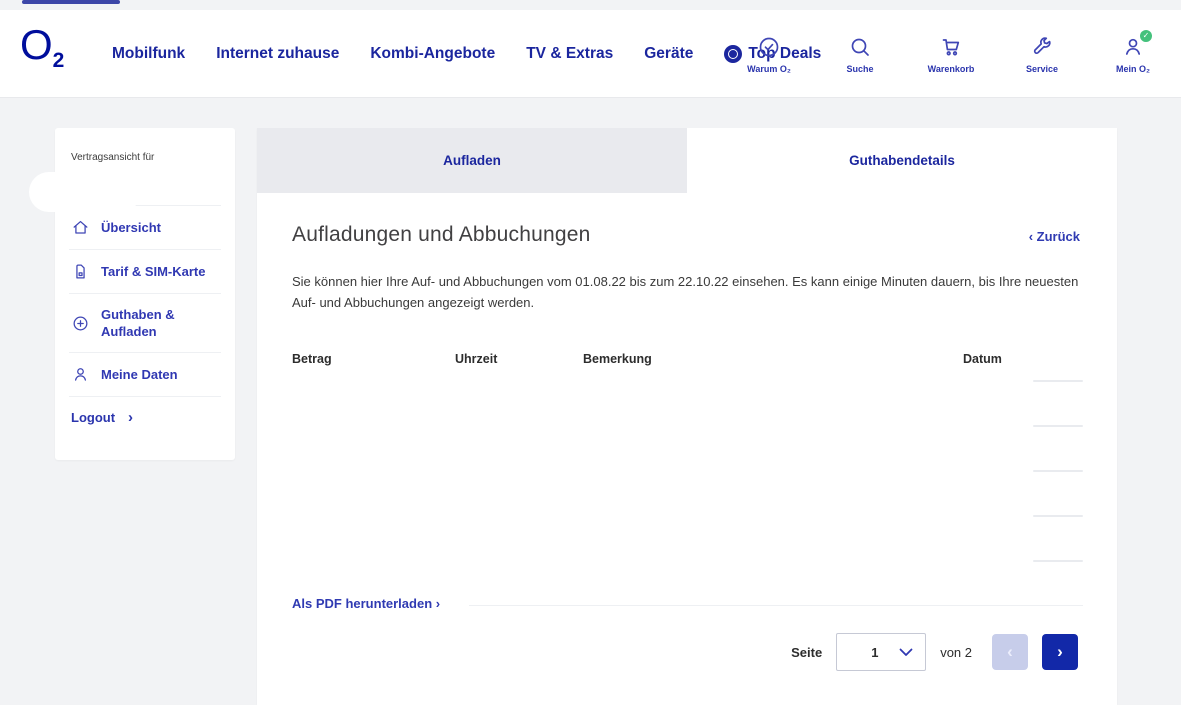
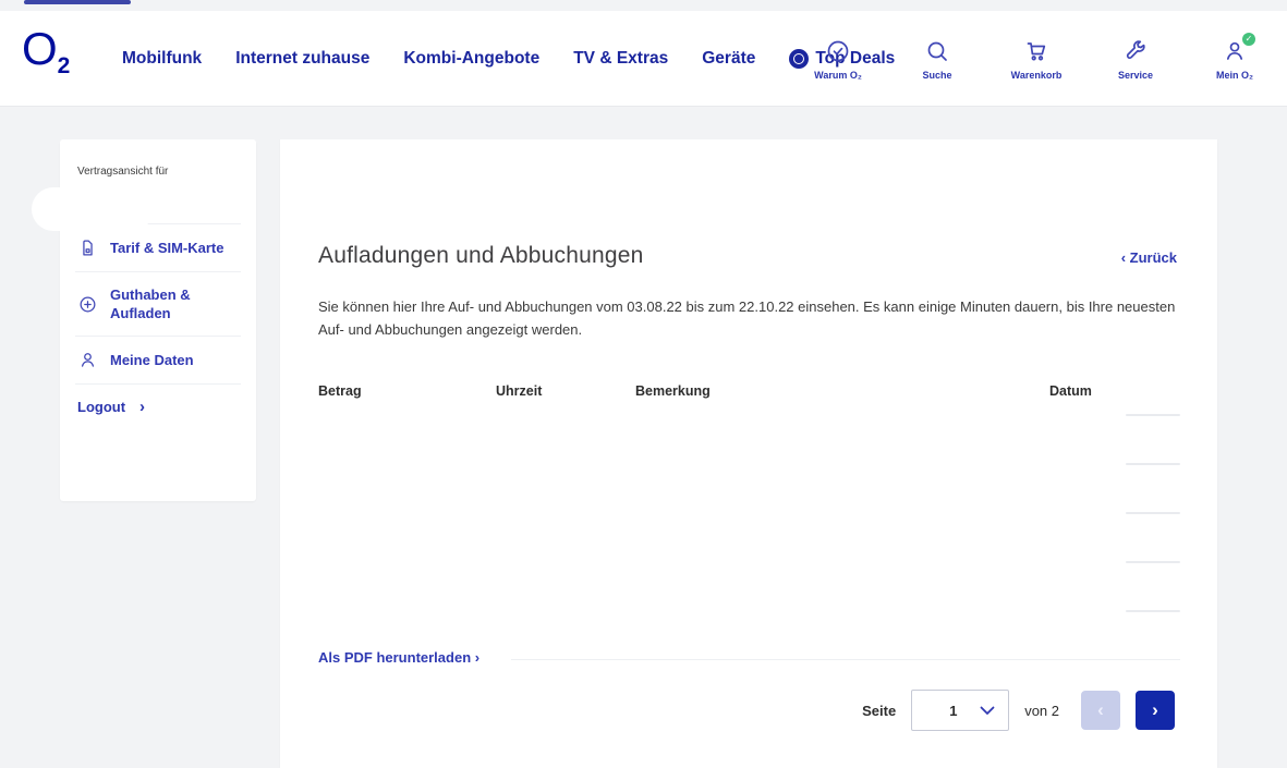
  O2
  Mobilfunk
  Internet zuhause
  Kombi-Angebote
  TV & Extras
  Geräte
  Top Deals
  Warum O₂
  Suche
  Warenkorb
  Service
  ✓
  Mein O₂
  Vertragsansicht für
- Übersicht
  Tarif & SIM-Karte
  Guthaben & Aufladen
  Meine Daten
  Logout
  ›
- Aufladen
- Guthabendetails
  Aufladungen und Abbuchungen
  ‹ Zurück
- Sie können hier Ihre Auf- und Abbuchungen vom 01.08.22 bis zum 22.10.22 einsehen. Es kann einige Minuten dauern, bis Ihre neuesten Auf- und Abbuchungen angezeigt werden.
+ Sie können hier Ihre Auf- und Abbuchungen vom 03.08.22 bis zum 22.10.22 einsehen. Es kann einige Minuten dauern, bis Ihre neuesten Auf- und Abbuchungen angezeigt werden.
  Betrag
  Uhrzeit
  Bemerkung
  Datum
  Als PDF herunterladen ›
  Seite
  1
  von 2
  ‹
  ›
